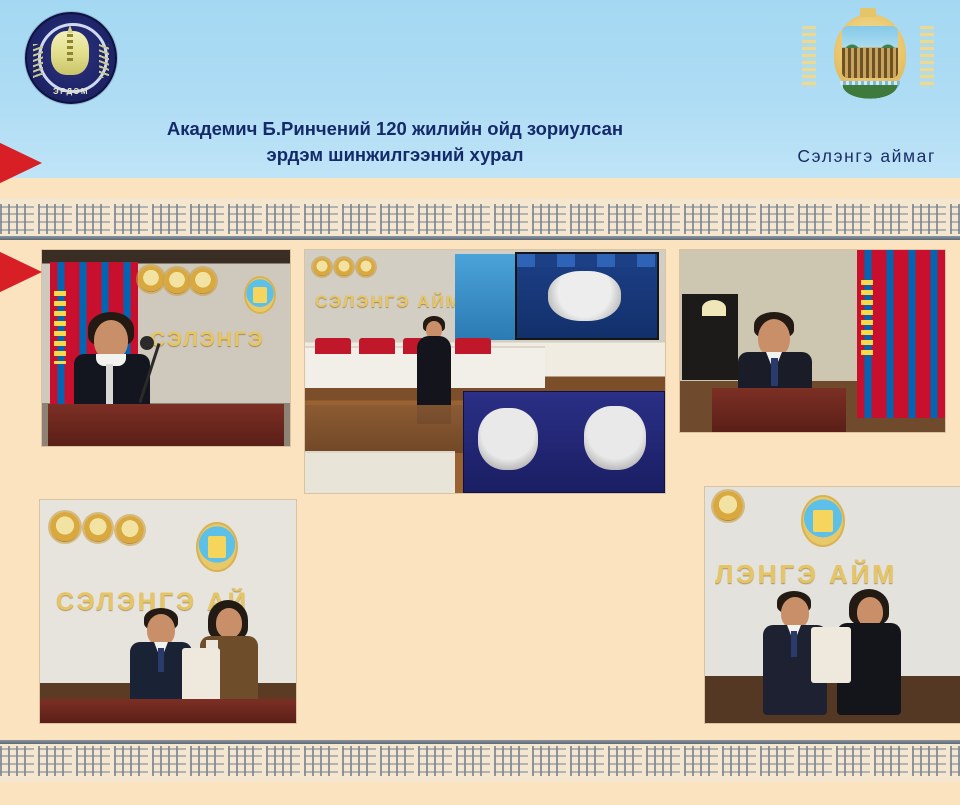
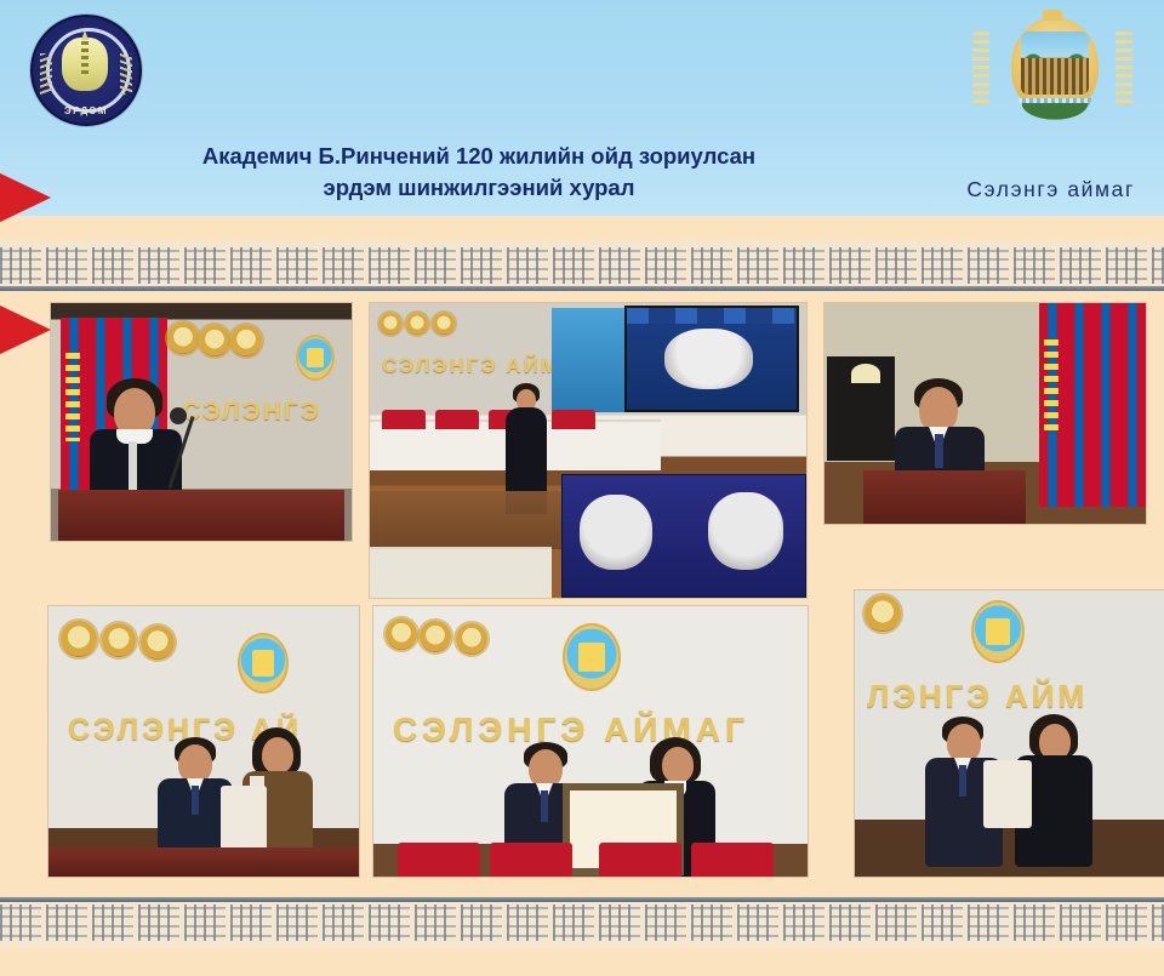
  ЭРДЭМ
  Академич Б.Ринчений 120 жилийн ойд зориулсан
  эрдэм шинжилгээний хурал
  Сэлэнгэ аймаг
  СЭЛЭНГЭ
  СЭЛЭНГЭ АЙМ
  СЭЛЭНГЭ
+ СЭЛЭНГЭ АЙМАГ
  ЛЭНГЭ АЙМ
